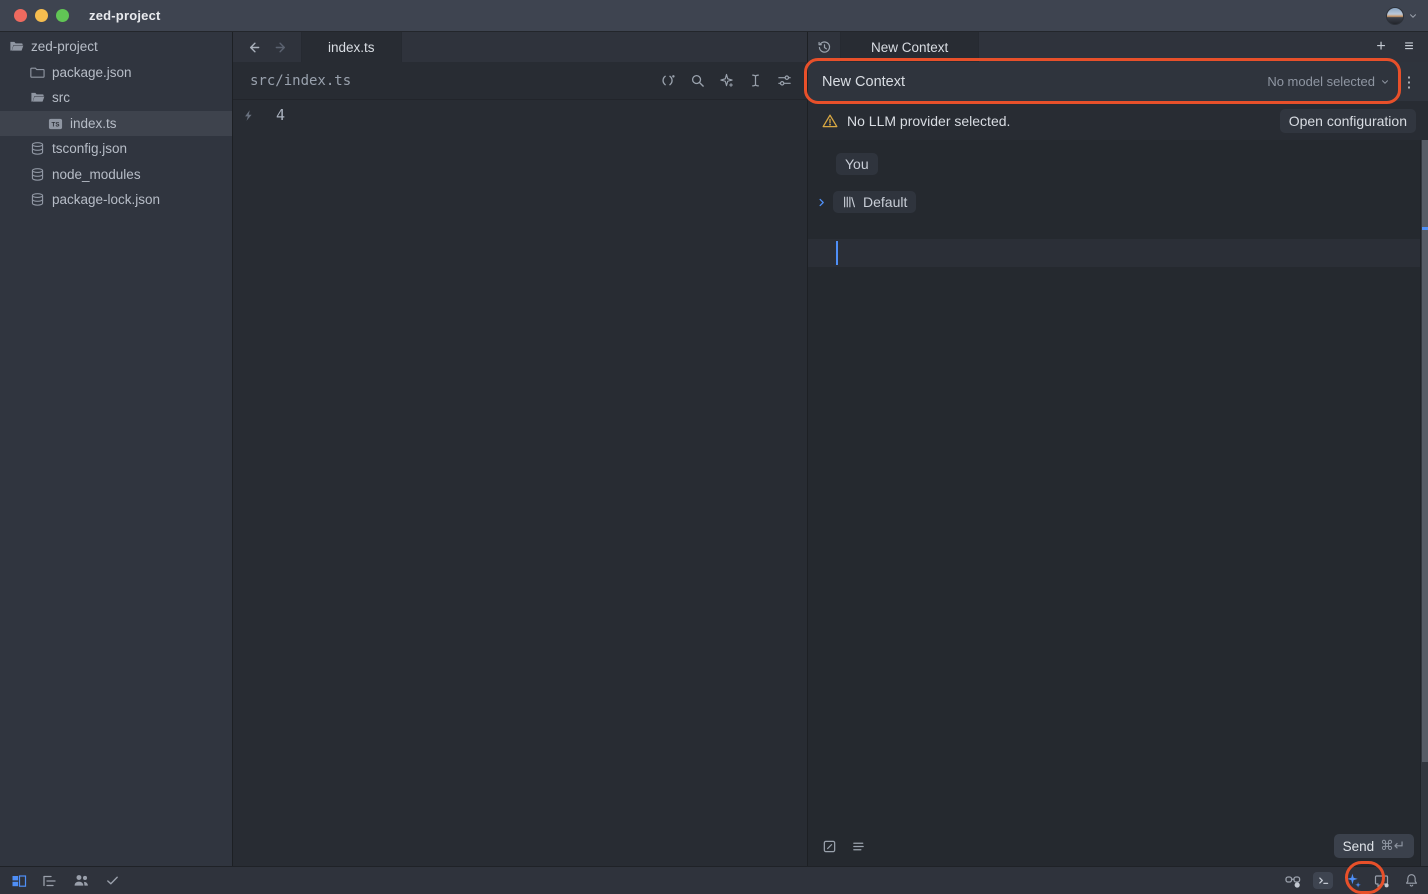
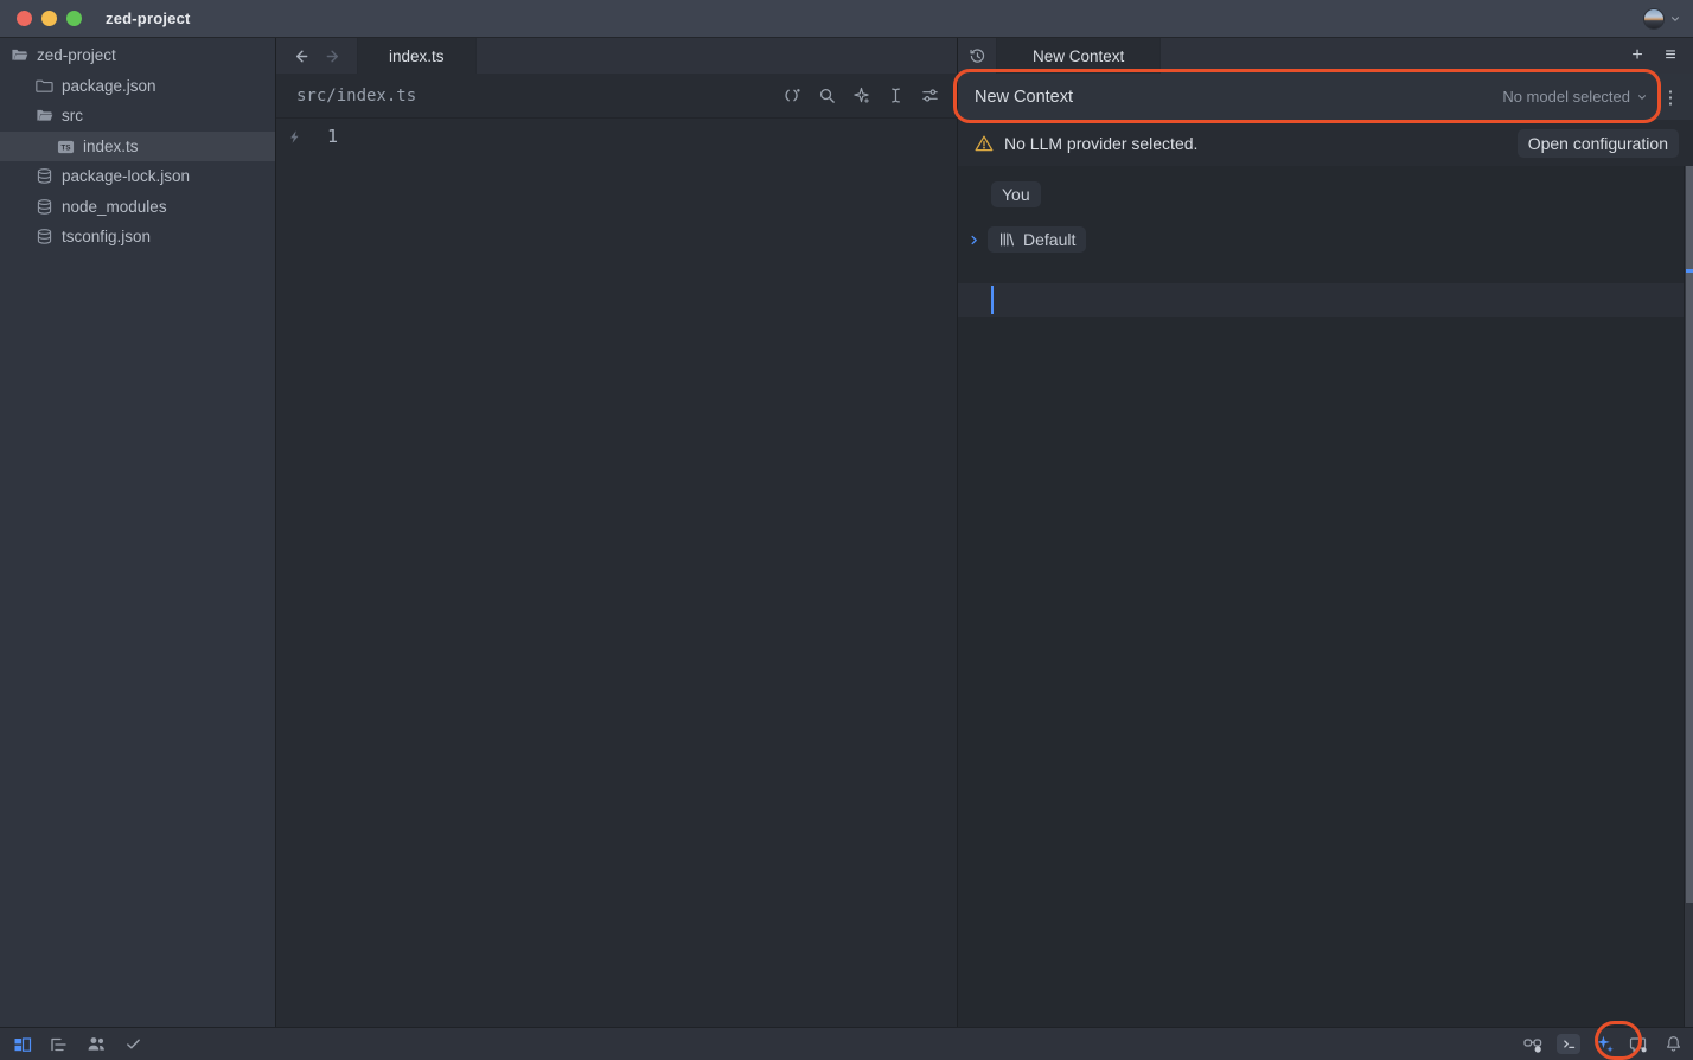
  zed-project
  zed-project
  package.json
  src
  index.ts
- tsconfig.json
+ package-lock.json
  node_modules
- package-lock.json
+ tsconfig.json
  index.ts
  src/index.ts
- 4
+ 1
  New Context
  +
  ≡
  New Context
  No model selected
  ⋮
  No LLM provider selected.
  Open configuration
  You
  Default
- Send
- ⌘↵
